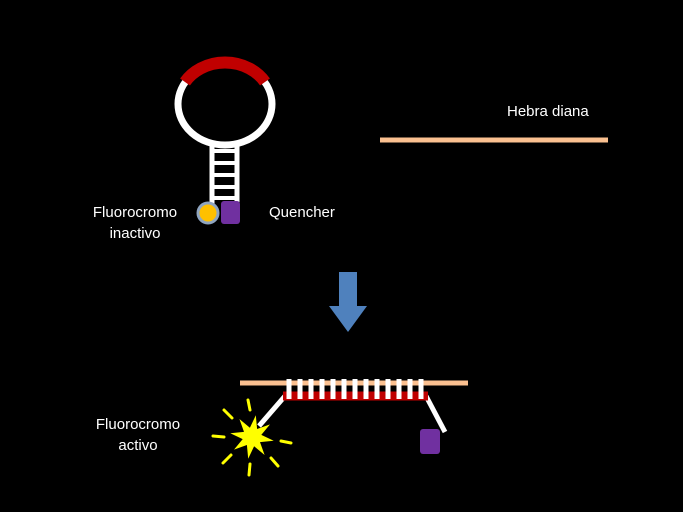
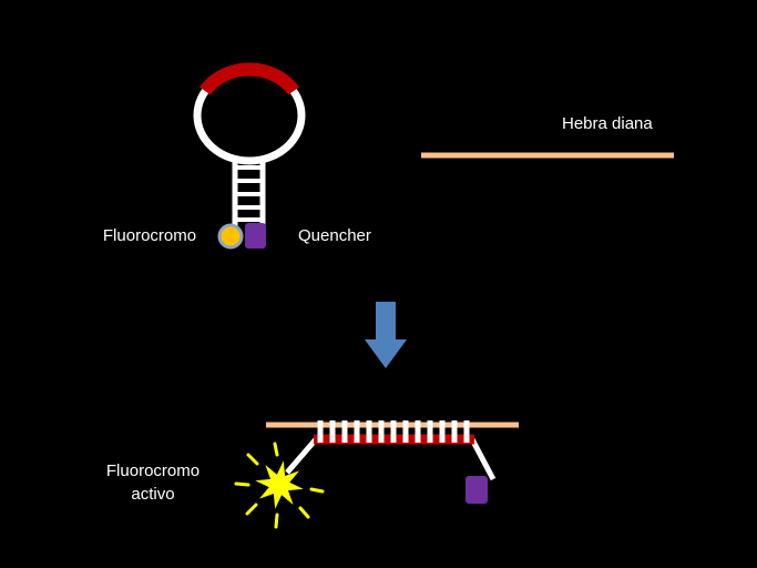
  Hebra diana
  Fluorocromo
- inactivo
  Quencher
  Fluorocromo
  activo
